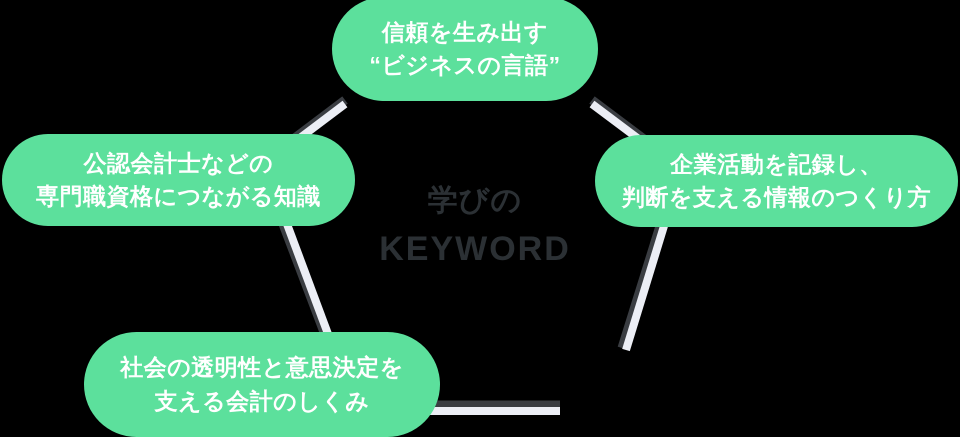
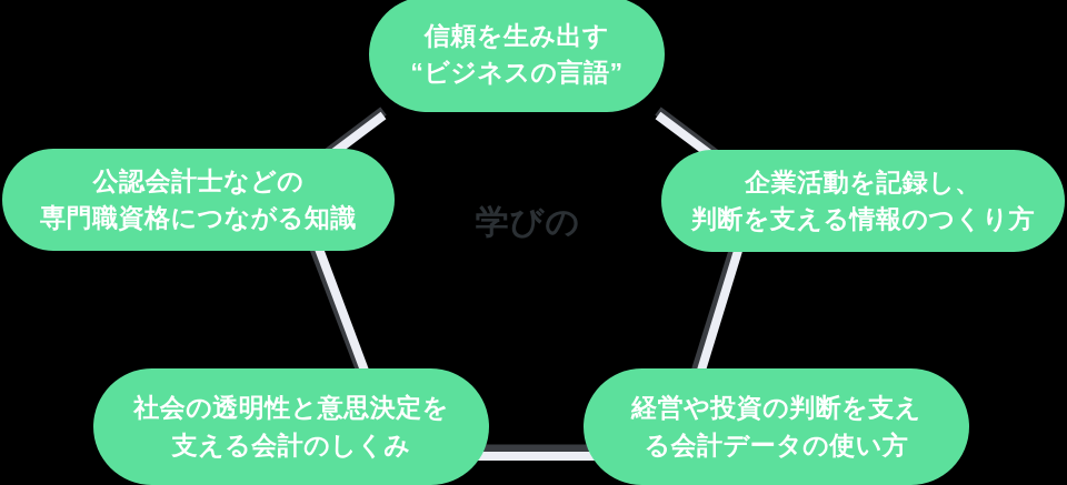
  信頼を生み出す
  “ビジネスの言語”
  公認会計士などの
  専門職資格につながる知識
  企業活動を記録し、
  判断を支える情報のつくり方
  社会の透明性と意思決定を
  支える会計のしくみ
+ 経営や投資の判断を支え
+ る会計データの使い方
  学びの
- KEYWORD
